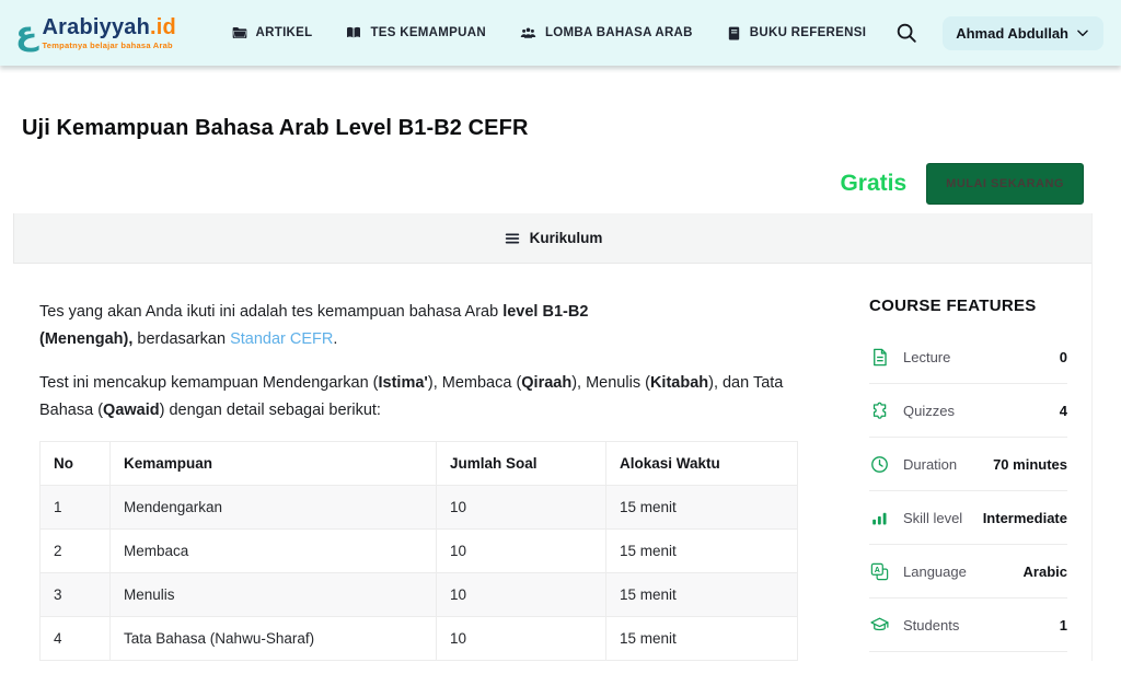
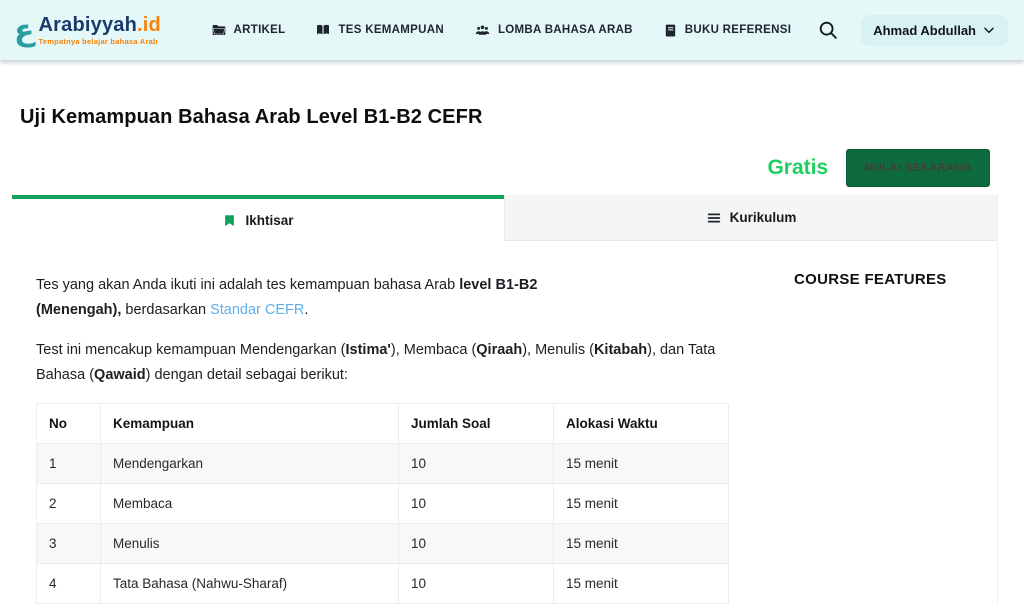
  ع
  Arabiyyah.id
  Tempatnya belajar bahasa Arab
  ARTIKEL
  TES KEMAMPUAN
  LOMBA BAHASA ARAB
  BUKU REFERENSI
  Ahmad Abdullah
  Uji Kemampuan Bahasa Arab Level B1-B2 CEFR
  Gratis
  MULAI SEKARANG
+ Ikhtisar
  Kurikulum
  Tes yang akan Anda ikuti ini adalah tes kemampuan bahasa Arab level B1-B2 (Menengah), berdasarkan Standar CEFR.
  Test ini mencakup kemampuan Mendengarkan (Istima'), Membaca (Qiraah), Menulis (Kitabah), dan Tata Bahasa (Qawaid) dengan detail sebagai berikut:
  No	Kemampuan	Jumlah Soal	Alokasi Waktu
  1	Mendengarkan	10	15 menit
  2	Membaca	10	15 menit
  3	Menulis	10	15 menit
  4	Tata Bahasa (Nahwu-Sharaf)	10	15 menit
  COURSE FEATURES
- Lecture
- 0
- Quizzes
- 4
- Duration
- 70 minutes
- Skill level
- Intermediate
- A
- Language
- Arabic
- Students
- 1
